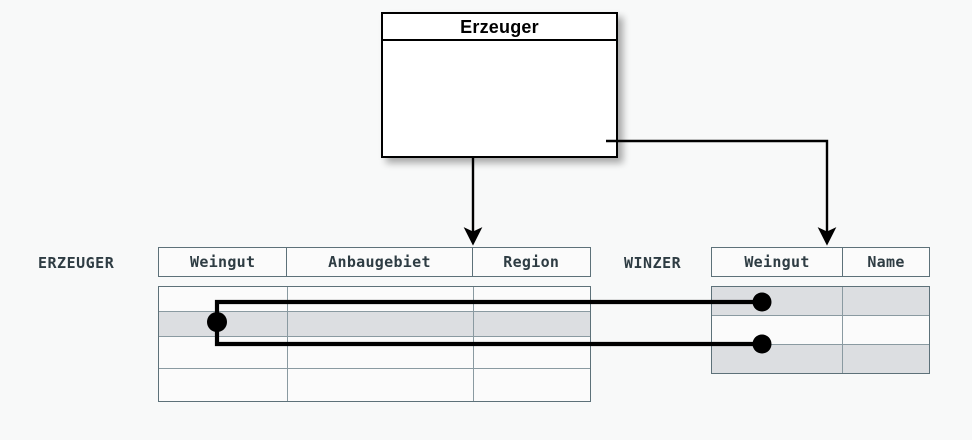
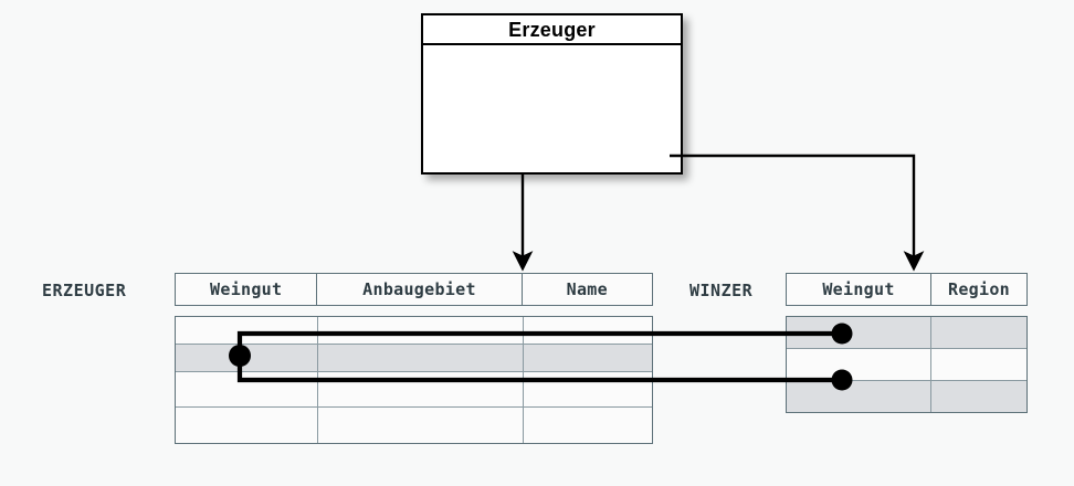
  Erzeuger
  ERZEUGER
  Weingut
  Anbaugebiet
- Region
+ Name
  WINZER
  Weingut
- Name
+ Region
